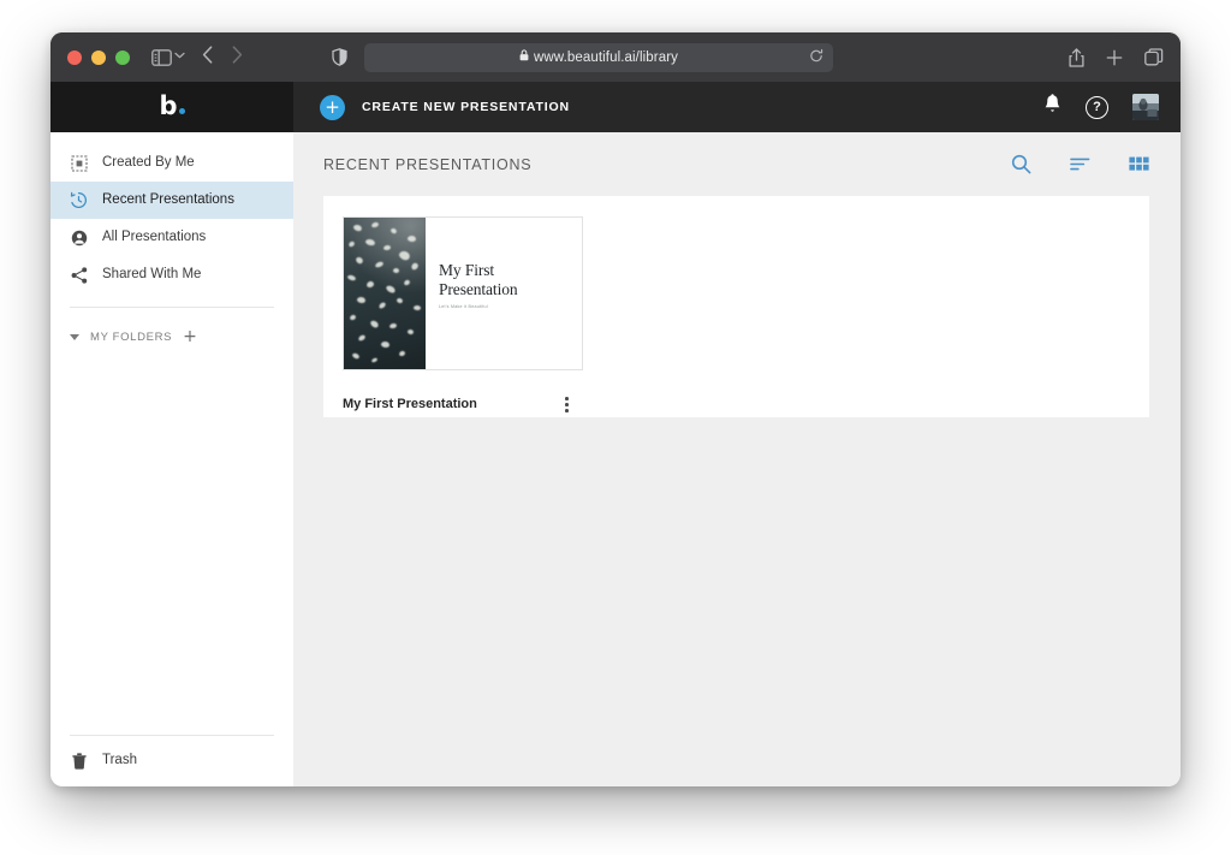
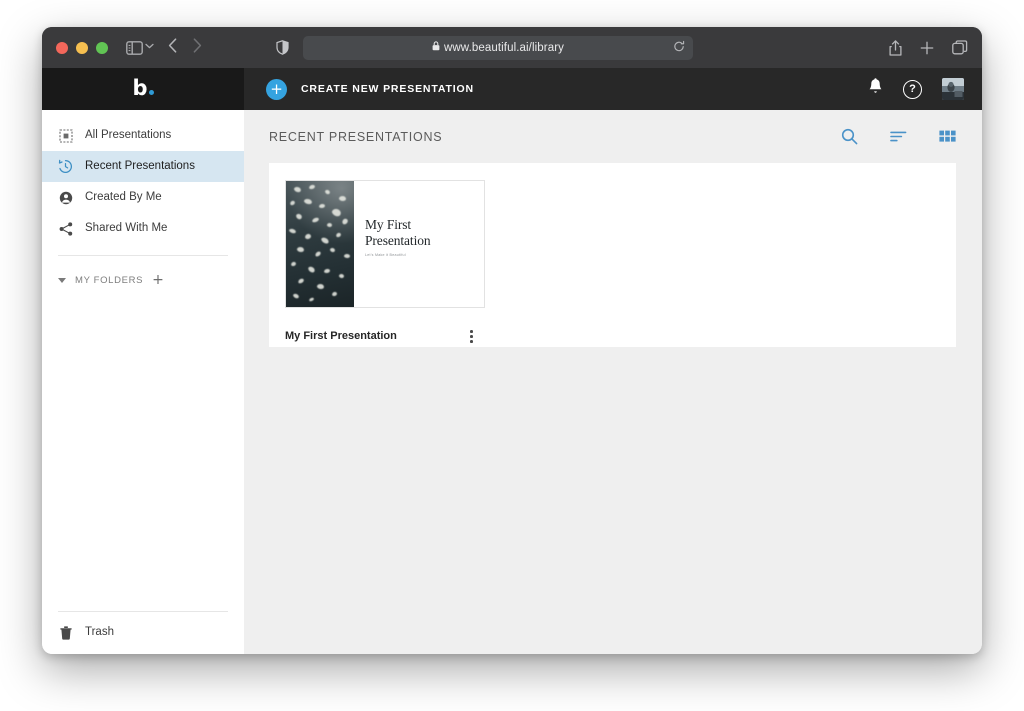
  www.beautiful.ai/library
  b
  +
  CREATE NEW PRESENTATION
  ?
- Created By Me
+ All Presentations
  Recent Presentations
- All Presentations
+ Created By Me
  Shared With Me
  MY FOLDERS
  +
  Trash
  RECENT PRESENTATIONS
  My First
  Presentation
  My First Presentation
